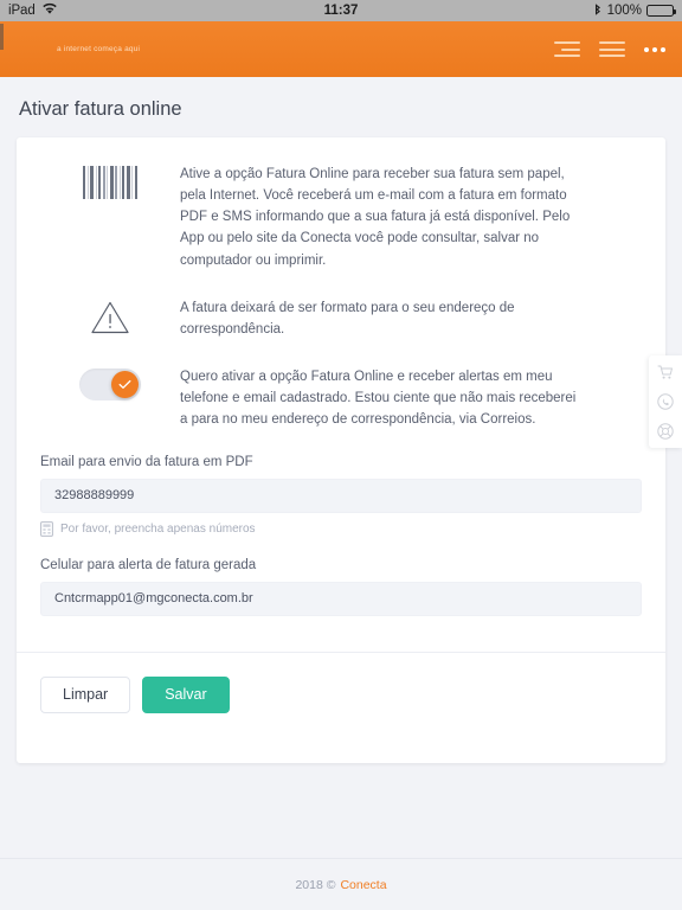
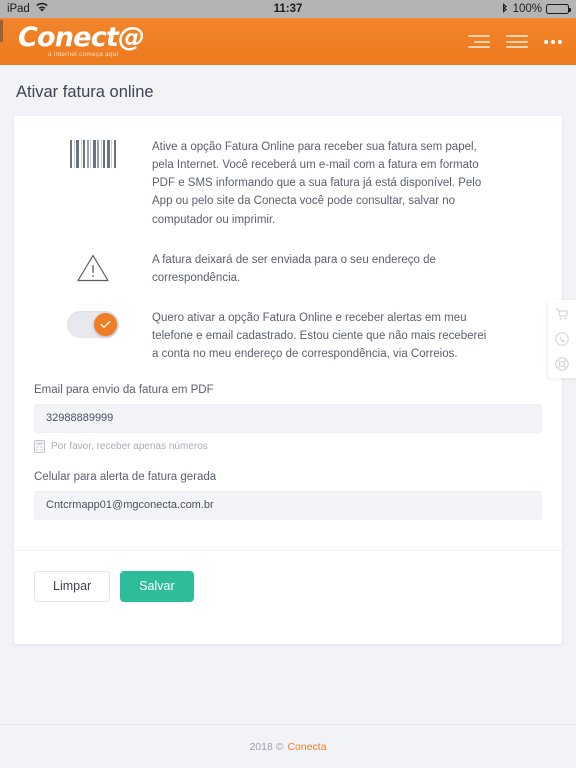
  iPad
  11:37
  100%
+ Conect@
  Ativar fatura online
  Ative a opção Fatura Online para receber sua fatura sem papel, pela Internet. Você receberá um e-mail com a fatura em formato PDF e SMS informando que a sua fatura já está disponível. Pelo App ou pelo site da Conecta você pode consultar, salvar no computador ou imprimir.
- A fatura deixará de ser formato para o seu endereço de correspondência.
+ A fatura deixará de ser enviada para o seu endereço de correspondência.
- Quero ativar a opção Fatura Online e receber alertas em meu telefone e email cadastrado. Estou ciente que não mais receberei a para no meu endereço de correspondência, via Correios.
+ Quero ativar a opção Fatura Online e receber alertas em meu telefone e email cadastrado. Estou ciente que não mais receberei a conta no meu endereço de correspondência, via Correios.
  Email para envio da fatura em PDF
  32988889999
- Por favor, preencha apenas números
+ Por favor, receber apenas números
  Celular para alerta de fatura gerada
  Cntcrmapp01@mgconecta.com.br
  Limpar
  Salvar
  2018 ©
  Conecta
